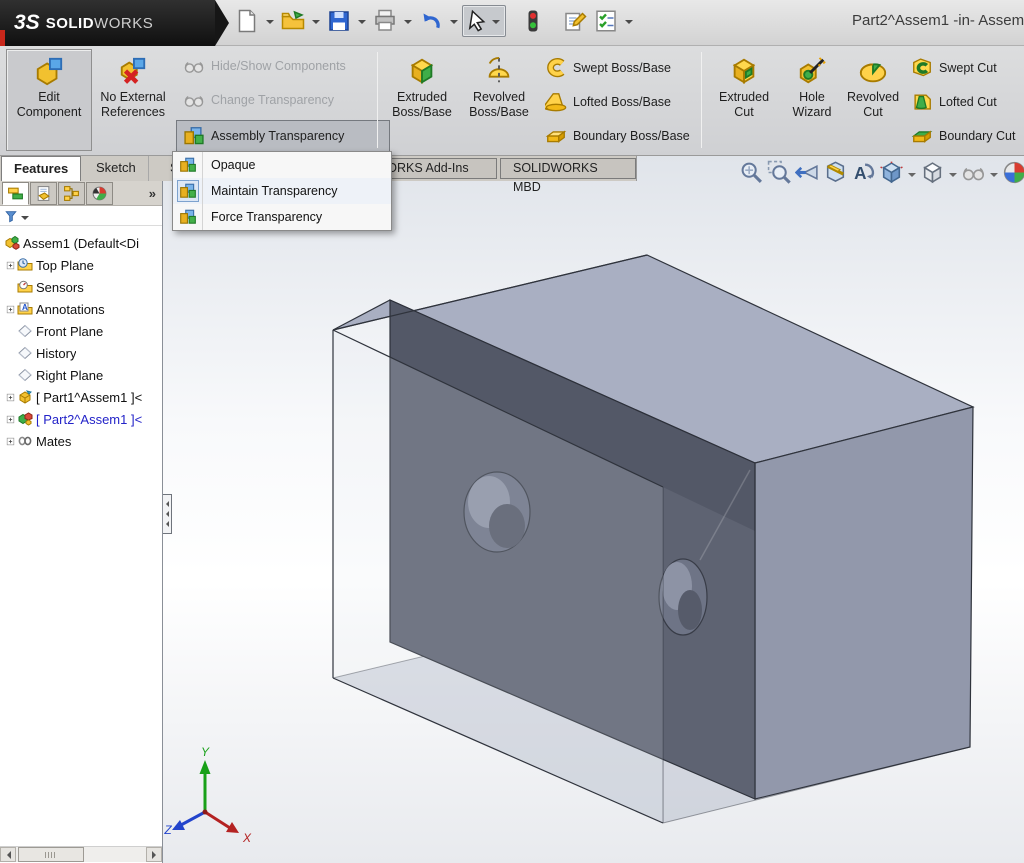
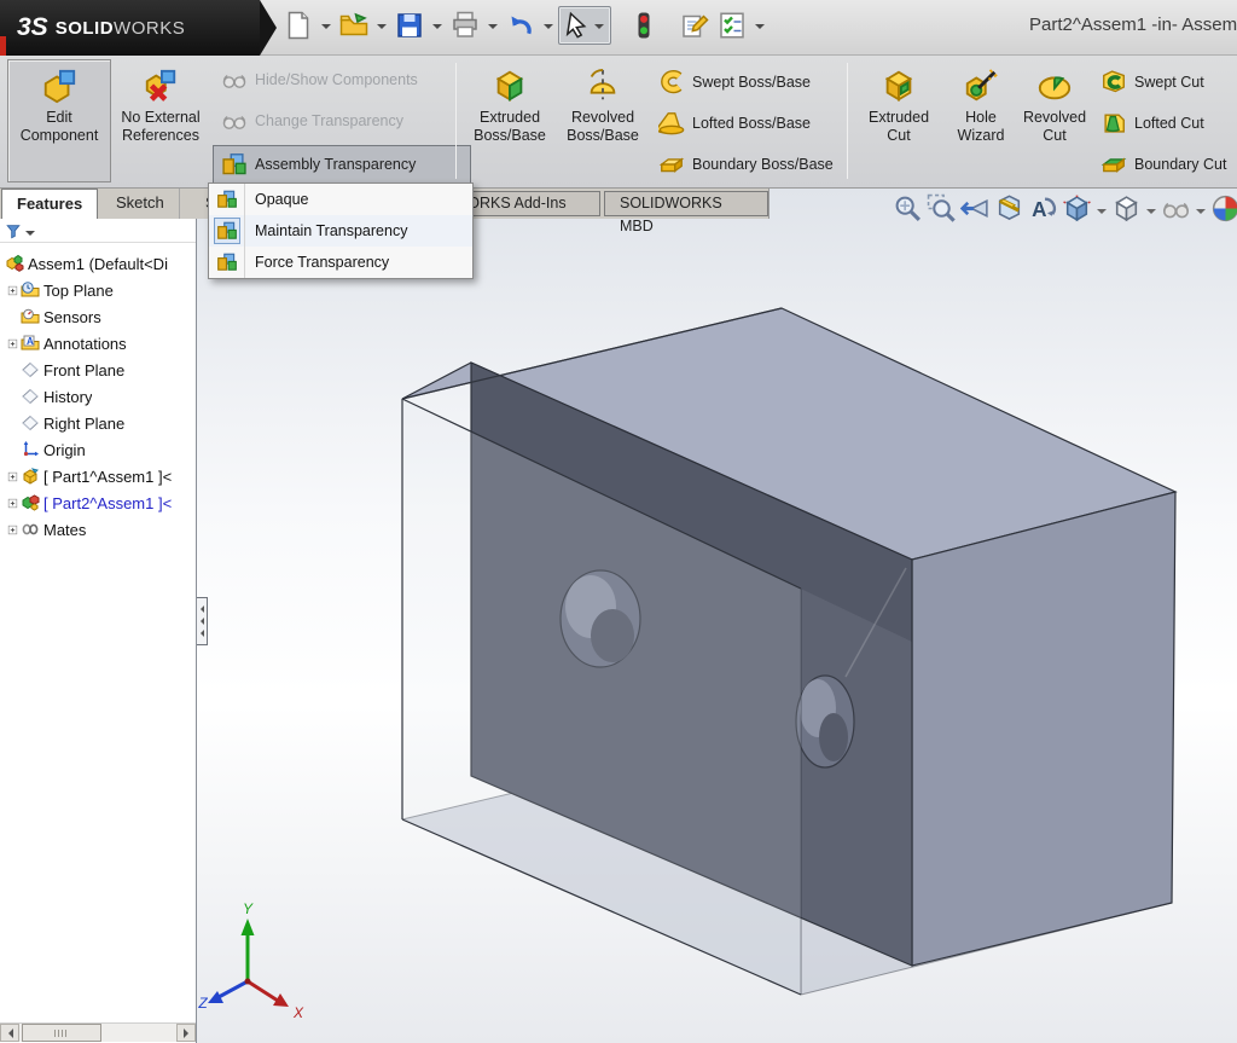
  3S
  SOLID
  WORKS
  Part2^Assem1 -in- Assem
  Edit Component
  No External References
  Hide/Show Components
  Change Transparency
  Assembly Transparency
  Extruded Boss/Base
  Revolved Boss/Base
  Swept Boss/Base
  Lofted Boss/Base
  Boundary Boss/Base
  Extruded Cut
  Hole Wizard
  Revolved Cut
  Swept Cut
  Lofted Cut
  Boundary Cut
  Y
  X
  Z
  Features
  Sketch
  SOLIDWORKS MBD
- »
  Assem1 (Default<Di
  Top Plane
  Sensors
  Annotations
  Front Plane
  History
  Right Plane
+ Origin
  [ Part1^Assem1 ]<
  [ Part2^Assem1 ]<
  Mates
  Opaque
  Maintain Transparency
  Force Transparency
